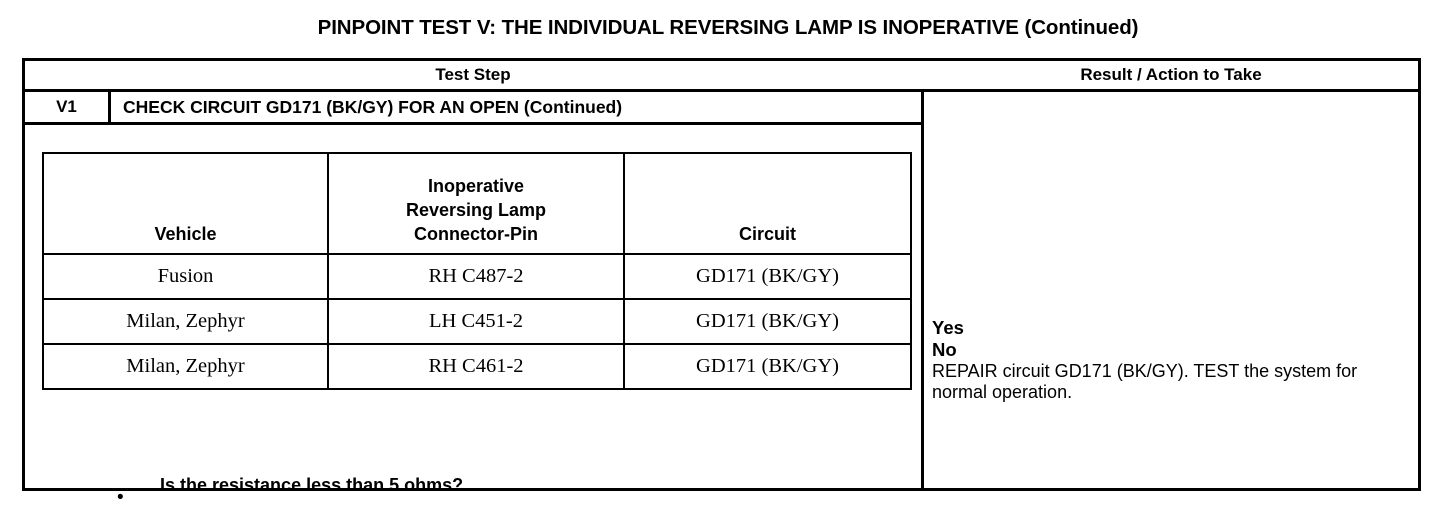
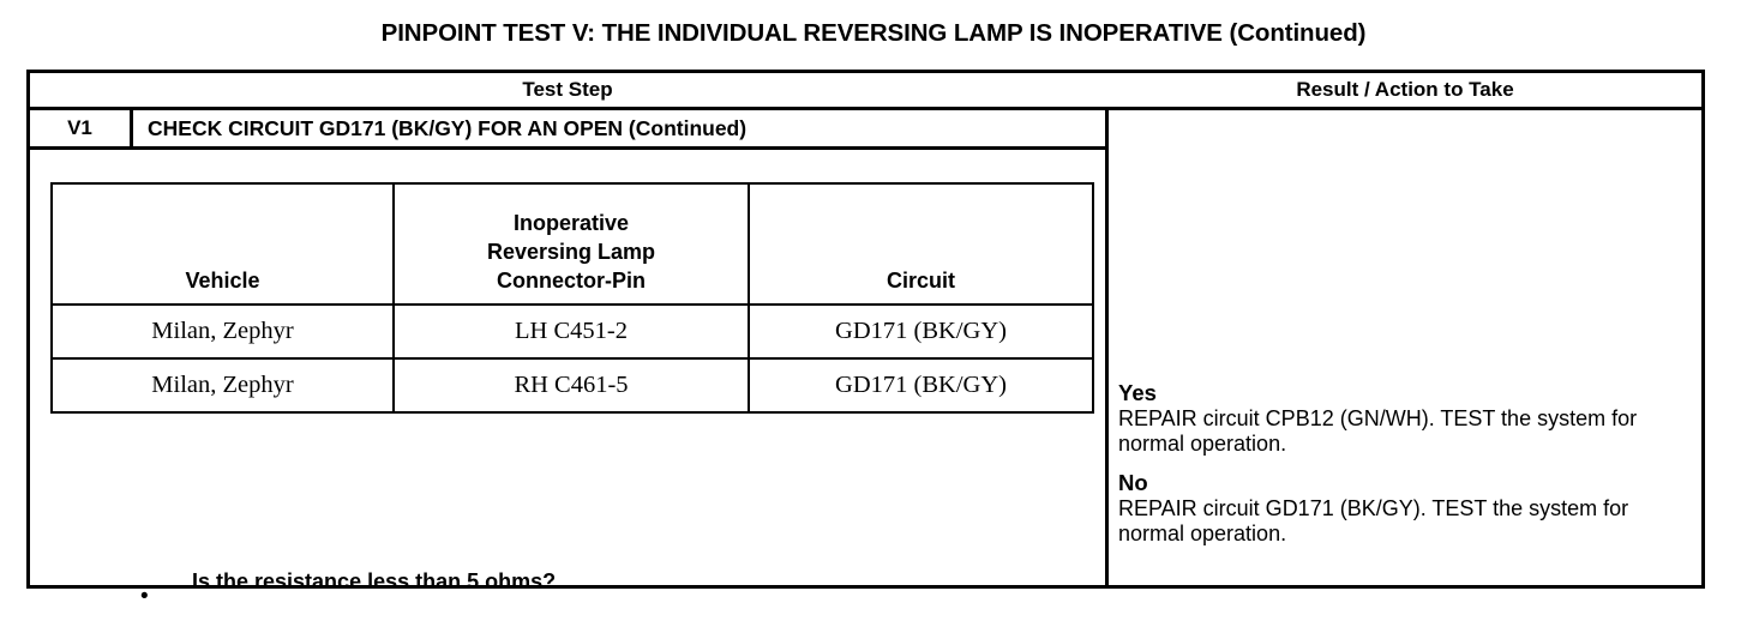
  PINPOINT TEST V: THE INDIVIDUAL REVERSING LAMP IS INOPERATIVE (Continued)
  Test Step
  Result / Action to Take
  V1
  CHECK CIRCUIT GD171 (BK/GY) FOR AN OPEN (Continued)
  Vehicle	Inoperative Reversing Lamp Connector-Pin	Circuit
- Fusion	RH C487-2	GD171 (BK/GY)
  Milan, Zephyr	LH C451-2	GD171 (BK/GY)
- Milan, Zephyr	RH C461-2	GD171 (BK/GY)
+ Milan, Zephyr	RH C461-5	GD171 (BK/GY)
  •
  Is the resistance less than 5 ohms?
  Yes
+ REPAIR circuit CPB12 (GN/WH). TEST the system for normal operation.
  No
  REPAIR circuit GD171 (BK/GY). TEST the system for normal operation.
